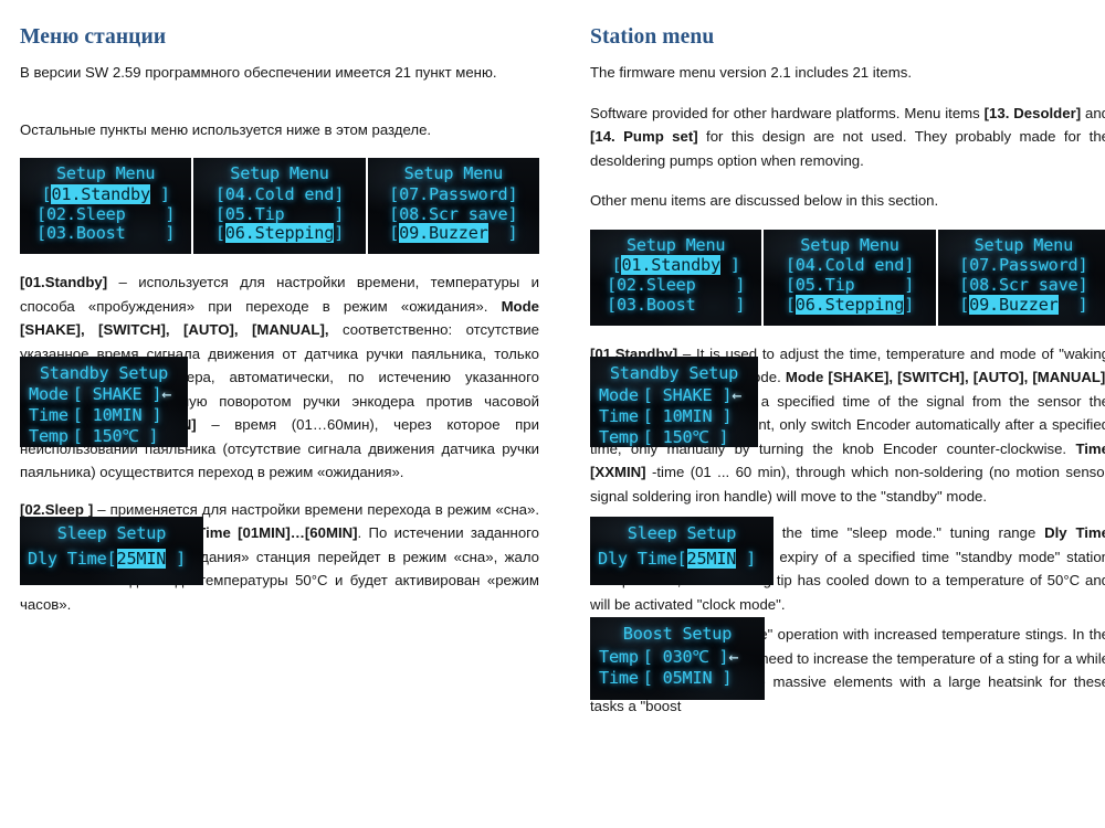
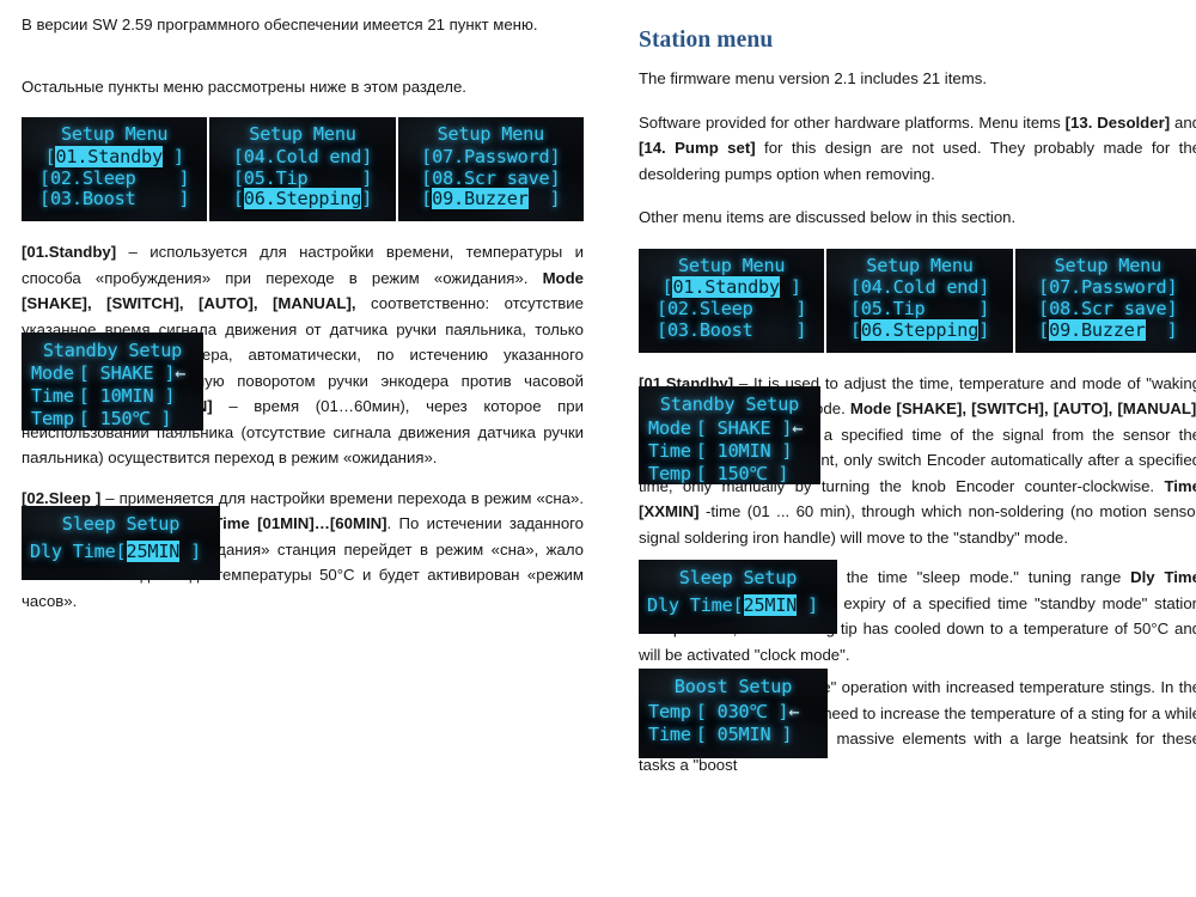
- Меню станции
  В версии SW 2.59 программного обеспечении имеется 21 пункт меню.
- Остальные пункты меню используется ниже в этом разделе.
+ Остальные пункты меню рассмотрены ниже в этом разделе.
  Setup Menu
  [01.Standby ]
  [02.Sleep ]
  [03.Boost ]
  Setup Menu
  [04.Cold end]
  [05.Tip ]
  [06.Stepping]
  Setup Menu
  [07.Password]
  [08.Scr save]
  [09.Buzzer ]
  [01.Standby] – используется для настройки времени, температуры и способа «пробуждения» при переходе в режим «ожидания». Mode [SHAKE], [SWITCH], [AUTO], [MANUAL], соответственно: отсутствие указанное время сигнала движения от датчика ручки паяльника, только ера, автоматически, по истечению указанного ую поворотом ручки энкодера против часовой ] – время (01…60мин), через которое при неиспользовании паяльника (отсутствие сигнала движения датчика ручки паяльника) осуществится переход в режим «ожидания».
  Standby Setup
  Mode [ SHAKE ]←
  Time [ 10MIN ]
  Temp [ 150℃ ]
  [02.Sleep ] – применяется для настройки времени перехода в режим «сна». ime [01MIN]…[60MIN]. По истечении заданного дания» станция перейдет в режим «сна», жало емпературы 50°C и будет активирован «режим часов».
  Sleep Setup
  Dly Time[25MIN ]
  Station menu
  The firmware menu version 2.1 includes 21 items.
  Software provided for other hardware platforms. Menu items [13. Desolder] an [14. Pump set] for this design are not used. They probably made for th desoldering pumps option when removing.
  Other menu items are discussed below in this section.
  Setup Menu
  [01.Standby ]
  [02.Sleep ]
  [03.Boost ]
  Setup Menu
  [04.Cold end]
  [05.Tip ]
  [06.Stepping]
  Setup Menu
  [07.Password]
  [08.Scr save]
  [09.Buzzer ]
  [01.Standby] – It is used to adjust the time, temperature and mode of "wakin de. Mode [SHAKE], [SWITCH], [AUTO], [MANUAL] a specified time of the signal from the sensor th nt, only switch Encoder automatically after a specifie time, only manually by turning the knob Encoder counter-clockwise. Tim [XXMIN] -time (01 ... 60 min), through which non-soldering (no motion senso signal soldering iron handle) will move to the "standby" mode.
  Standby Setup
  Mode [ SHAKE ]←
  Time [ 10MIN ]
  Temp [ 150℃ ]
  Sleep Setup
  Dly Time[25MIN ]
  Boost Setup
  Temp [ 030℃ ]←
  Time [ 05MIN ]
